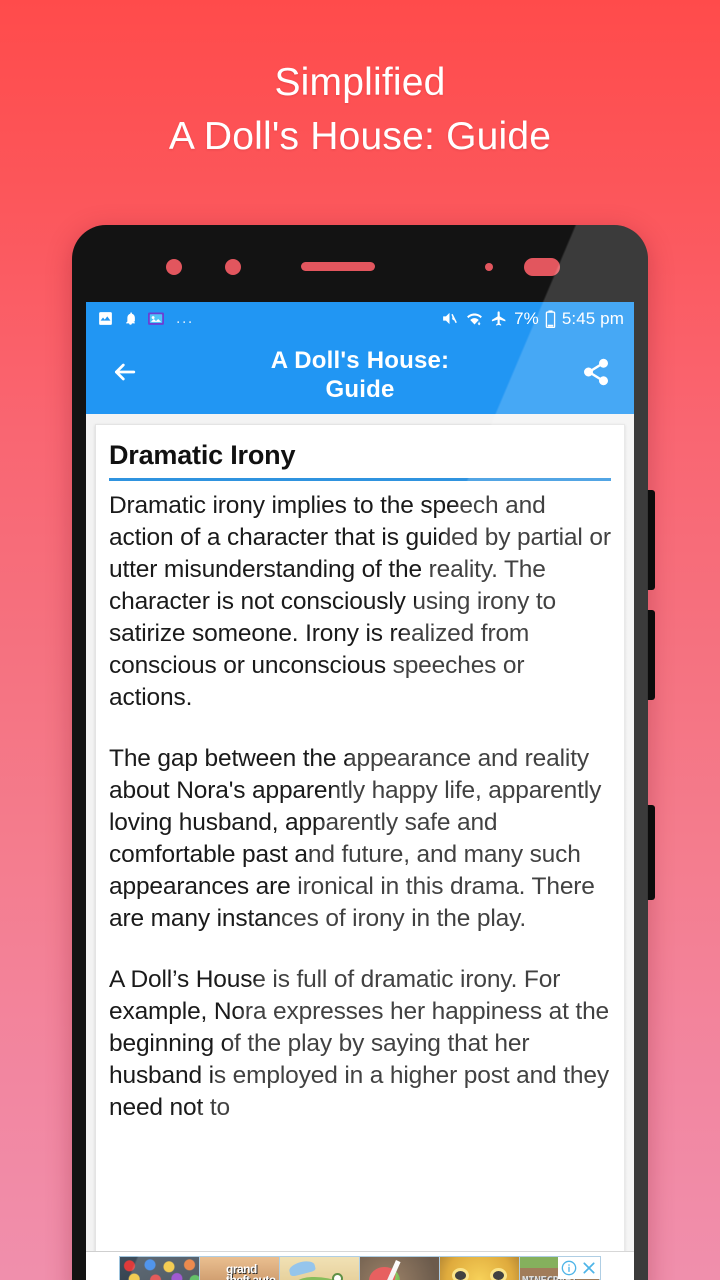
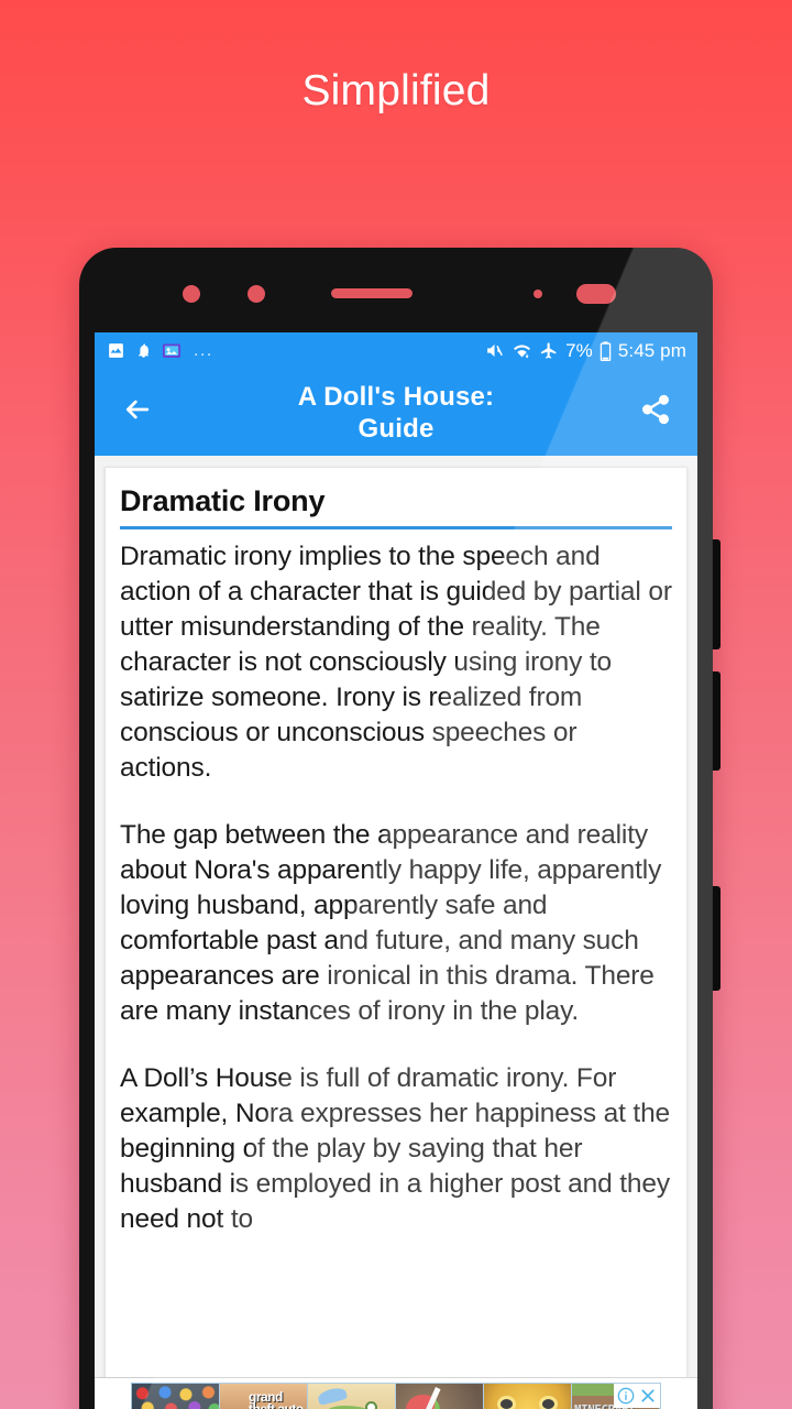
  Simplified
- A Doll's House: Guide
